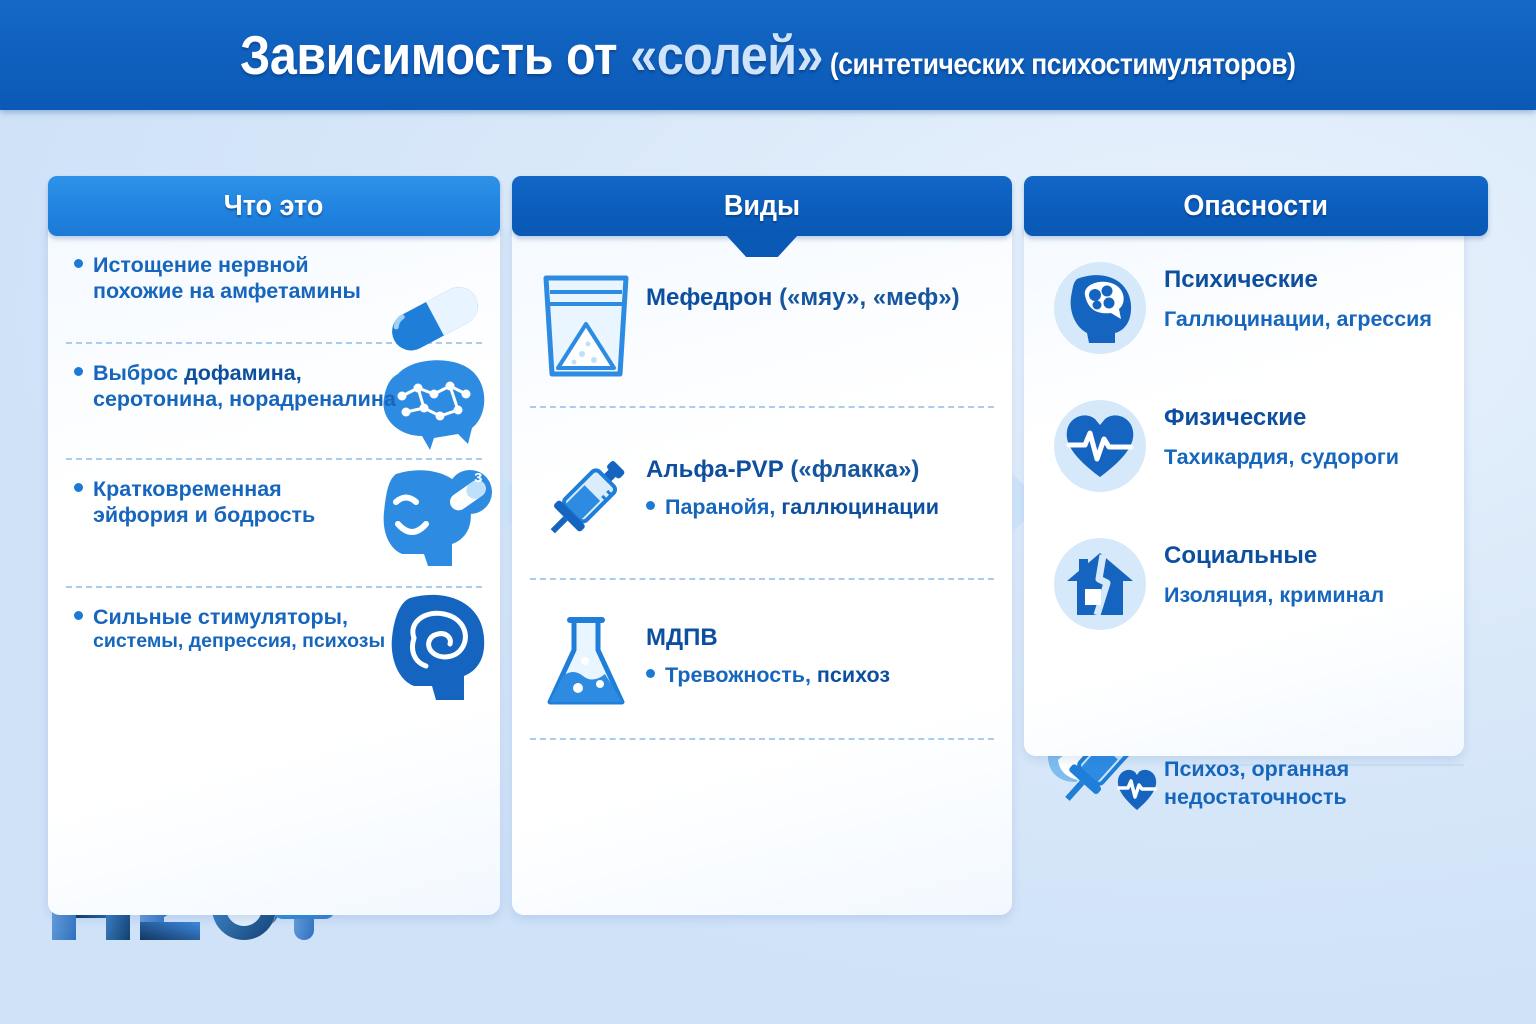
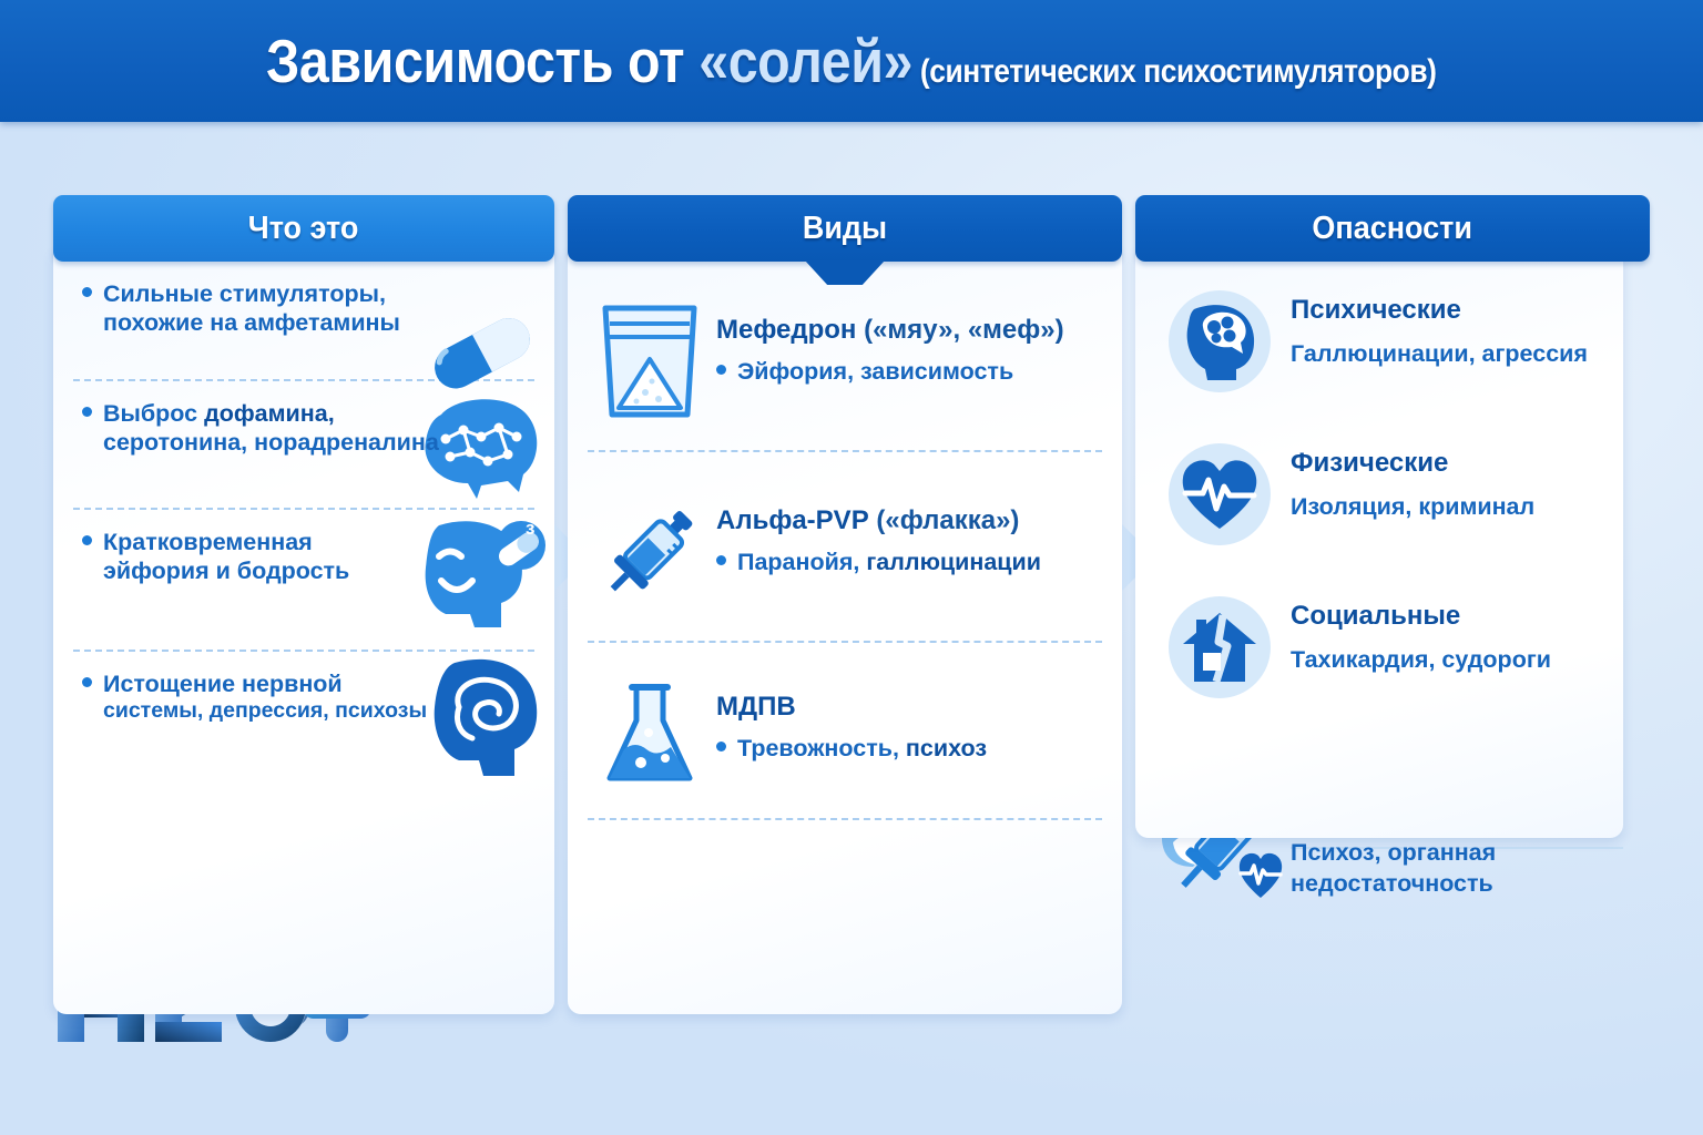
  Зависимость от «солей» (синтетических психостимуляторов)
  Что это
- Истощение нервной
+ Сильные стимуляторы,
  похожие на амфетамины
  Выброс дофамина,
  серотонина, норадреналина
  з
  Кратковременная
  эйфория и бодрость
- Сильные стимуляторы,
+ Истощение нервной
  системы, депрессия, психозы
  Виды
  Мефедрон («мяу», «меф»)
+ Эйфория, зависимость
  Альфа-PVP («флакка»)
  Паранойя, галлюцинации
  МДПВ
  Тревожность, психоз
  Опасности
  Психические
  Галлюцинации, агрессия
  Физические
- Тахикардия, судороги
+ Изоляция, криминал
  Социальные
- Изоляция, криминал
+ Тахикардия, судороги
  Психоз, органная
  недостаточность
